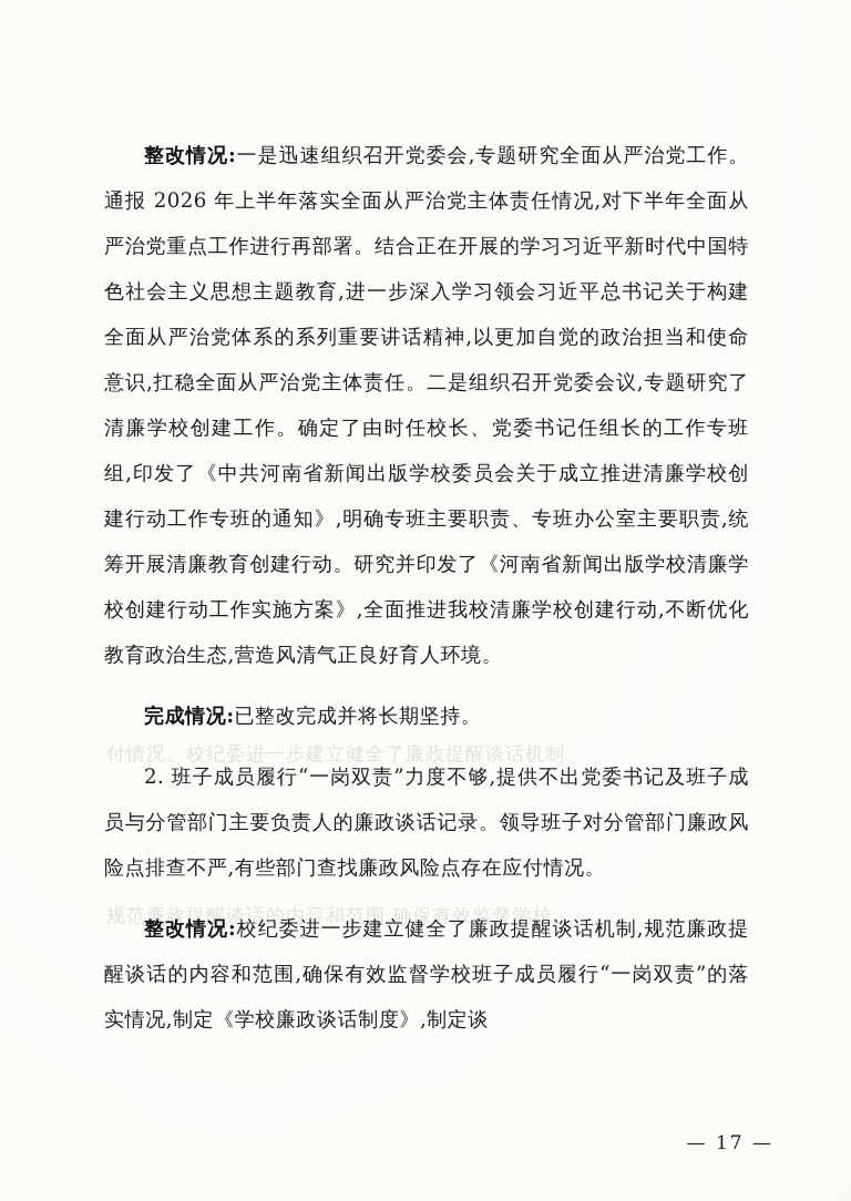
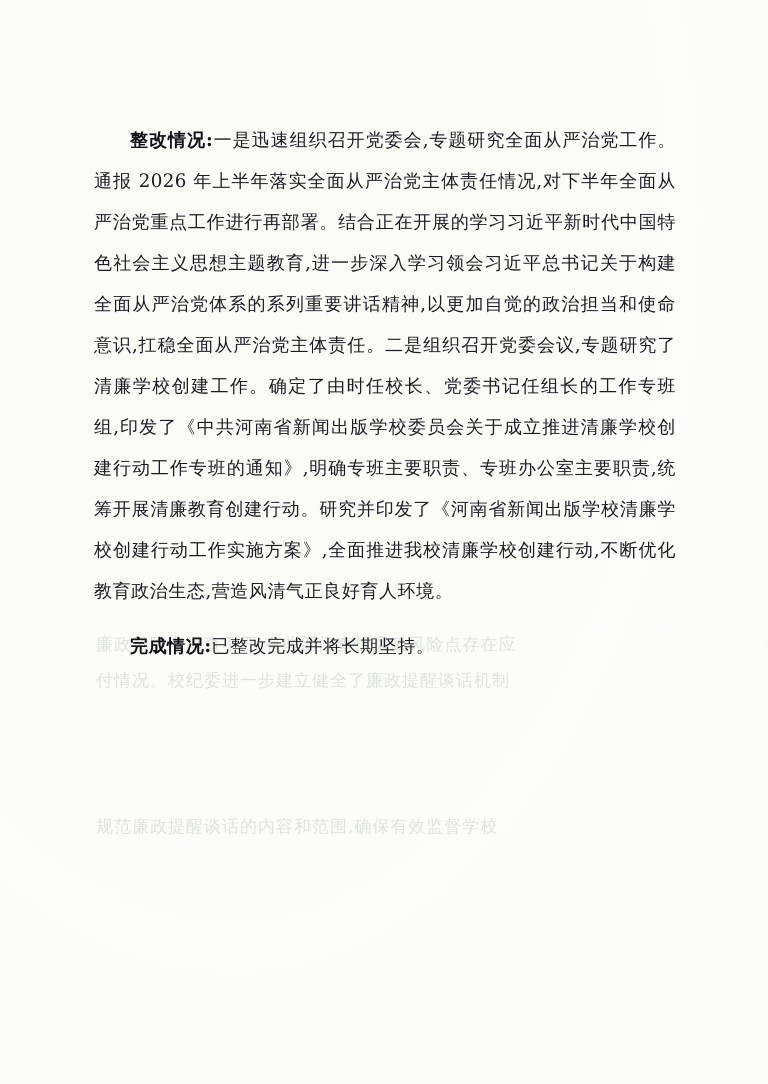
+ 廉政风险点排查不严,有些部门查找廉政风险点存在应
  付情况。校纪委进一步建立健全了廉政提醒谈话机制
  规范廉政提醒谈话的内容和范围,确保有效监督学校
  整改情况:一是迅速组织召开党委会,专题研究全面从严治党工作。通报 2026 年上半年落实全面从严治党主体责任情况,对下半年全面从严治党重点工作进行再部署。结合正在开展的学习习近平新时代中国特色社会主义思想主题教育,进一步深入学习领会习近平总书记关于构建全面从严治党体系的系列重要讲话精神,以更加自觉的政治担当和使命意识,扛稳全面从严治党主体责任。二是组织召开党委会议,专题研究了清廉学校创建工作。确定了由时任校长、党委书记任组长的工作专班组,印发了《中共河南省新闻出版学校委员会关于成立推进清廉学校创建行动工作专班的通知》,明确专班主要职责、专班办公室主要职责,统筹开展清廉教育创建行动。研究并印发了《河南省新闻出版学校清廉学校创建行动工作实施方案》,全面推进我校清廉学校创建行动,不断优化教育政治生态,营造风清气正良好育人环境。
  完成情况:已整改完成并将长期坚持。
- 2. 班子成员履行“一岗双责”力度不够,提供不出党委书记及班子成员与分管部门主要负责人的廉政谈话记录。领导班子对分管部门廉政风险点排查不严,有些部门查找廉政风险点存在应付情况。
- 整改情况:校纪委进一步建立健全了廉政提醒谈话机制,规范廉政提醒谈话的内容和范围,确保有效监督学校班子成员履行“一岗双责”的落实情况,制定《学校廉政谈话制度》,制定谈
- — 17 —
